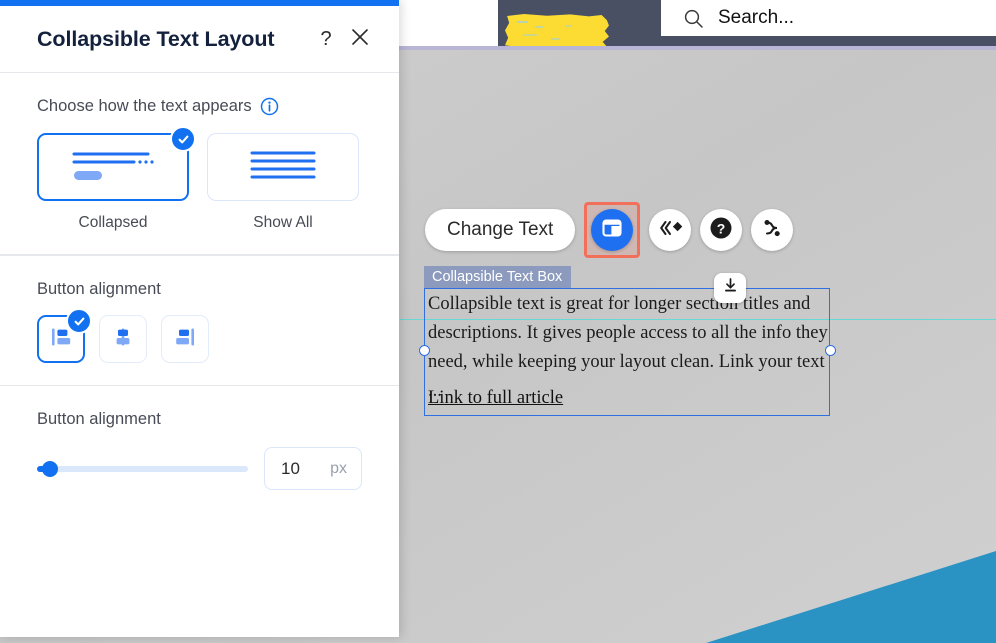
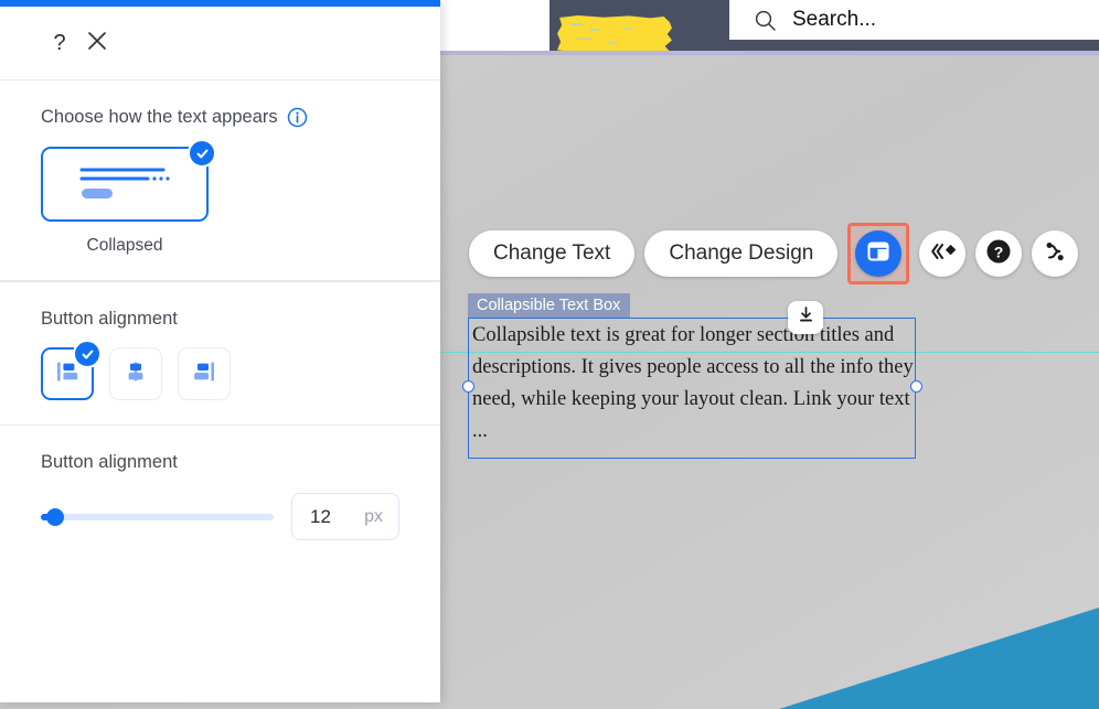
  Search...
  Change Text
+ Change Design
  ?
  Collapsible Text Box
  Collapsible text is great for longer section titles and descriptions. It gives people access to all the info they need, while keeping your layout clean. Link your text ...
- Link to full article
- Collapsible Text Layout
  ?
  Choose how the text appears
  Collapsed
- Show All
  Button alignment
  Button alignment
- 10
+ 12
  px
